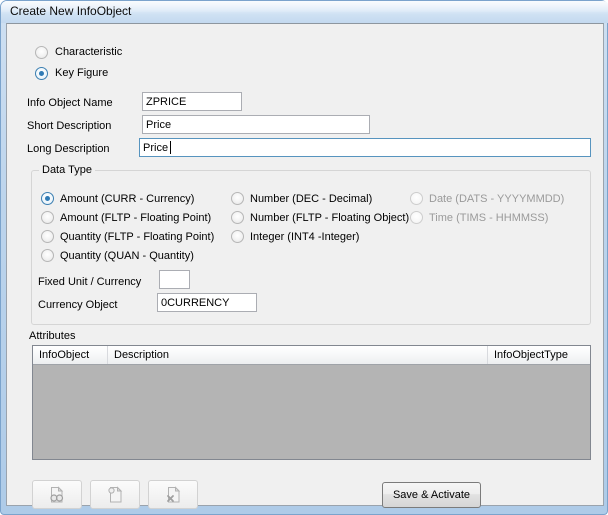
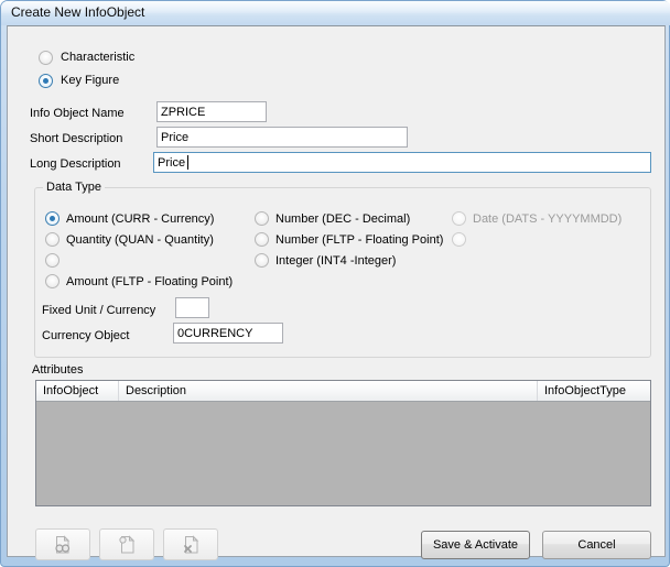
  Create New InfoObject
  Characteristic
  Key Figure
  Info Object Name
  ZPRICE
  Short Description
  Price
  Long Description
  Price
  Data Type
  Amount (CURR - Currency)
- Amount (FLTP - Floating Point)
+ Quantity (QUAN - Quantity)
- Quantity (FLTP - Floating Point)
- Quantity (QUAN - Quantity)
+ Amount (FLTP - Floating Point)
  Number (DEC - Decimal)
- Number (FLTP - Floating Object)
+ Number (FLTP - Floating Point)
  Integer (INT4 -Integer)
  Date (DATS - YYYYMMDD)
- Time (TIMS - HHMMSS)
  Fixed Unit / Currency
  Currency Object
  0CURRENCY
  Attributes
  InfoObject
  Description
  InfoObjectType
  Save & Activate
+ Cancel
